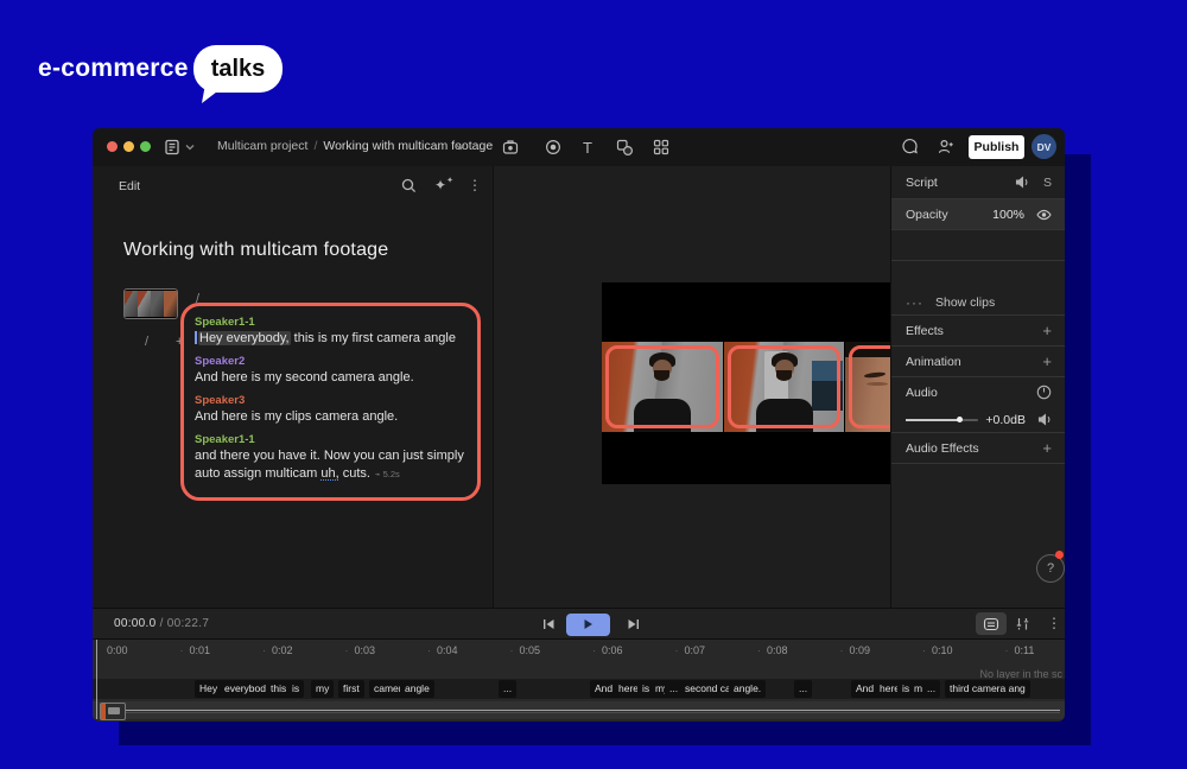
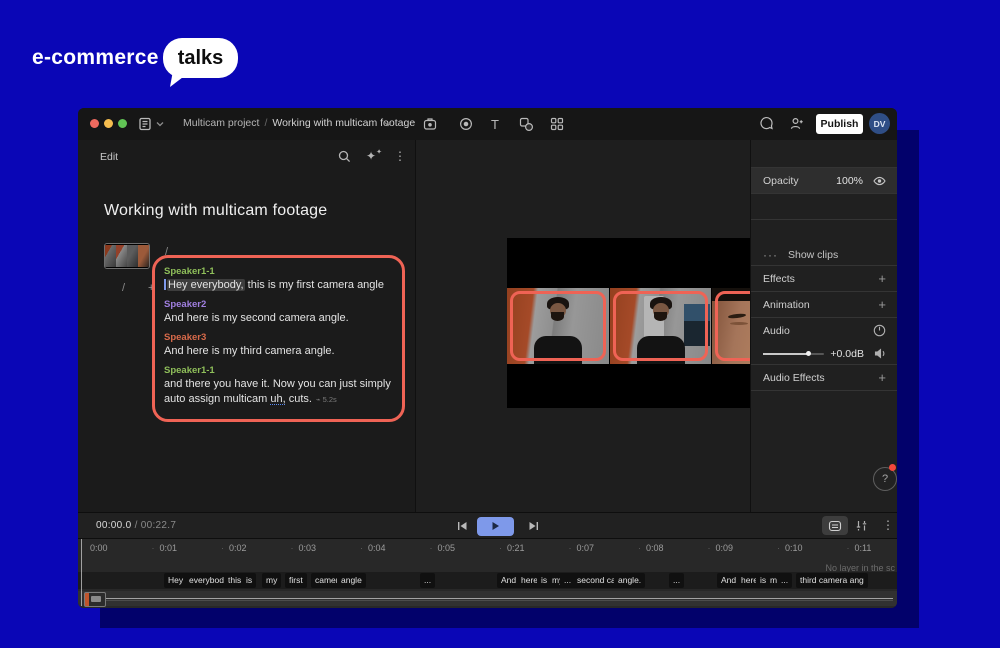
  e-commerce
  talks
  Multicam project / Working with multicam fotage
  T
  Publish
  DV
  Edit
  ⋮
  Working with multicam footage
  /
  /
  +
  Speaker1-1
  Hey everybody, this is my first camera angle
  Speaker2
  And here is my second camera angle.
  Speaker3
- And here is my clips camera angle.
+ And here is my third camera angle.
  Speaker1-1
  and there you have it. Now you can just simply
  auto assign multicam uh, cuts. ⌁ 5.2s
- Script
- S
  Opacity
  100%
  ···
  Show clips
  Effects
  +
  Animation
  +
  Audio
  +0.0dB
  Audio Effects
  +
  ?
  00:00.0 / 00:22.7
  ⋮
  0:00
  0:01
  0:02
  0:03
  0:04
  0:05
- 0:06
+ 0:21
  0:07
  0:08
  0:09
  0:10
  0:11
  No layer in the sc
  Hey
  everybod
  this
  is
  my
  first
  came
  angle
  ...
  And
  here
  is
  ...
  second c
  angle.
  ...
  And
  her
  is
  ...
  third camera ang
